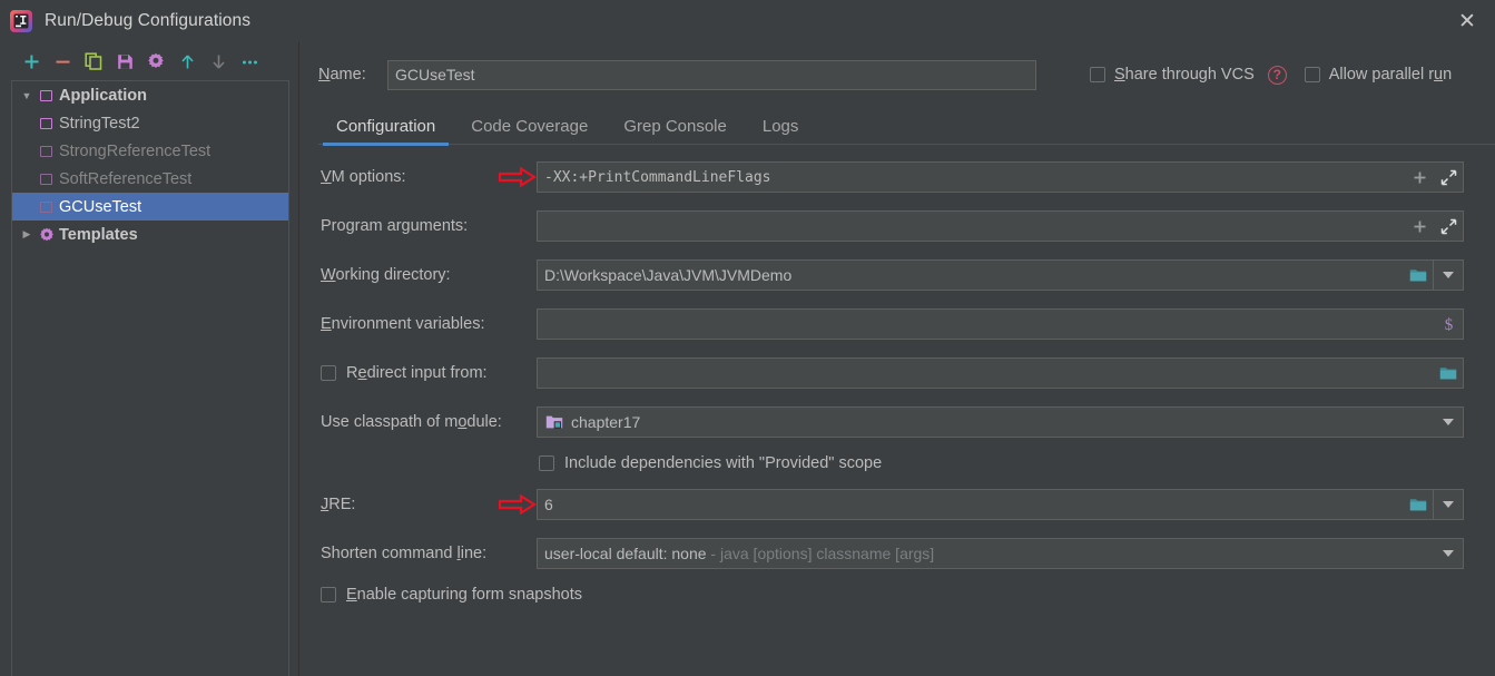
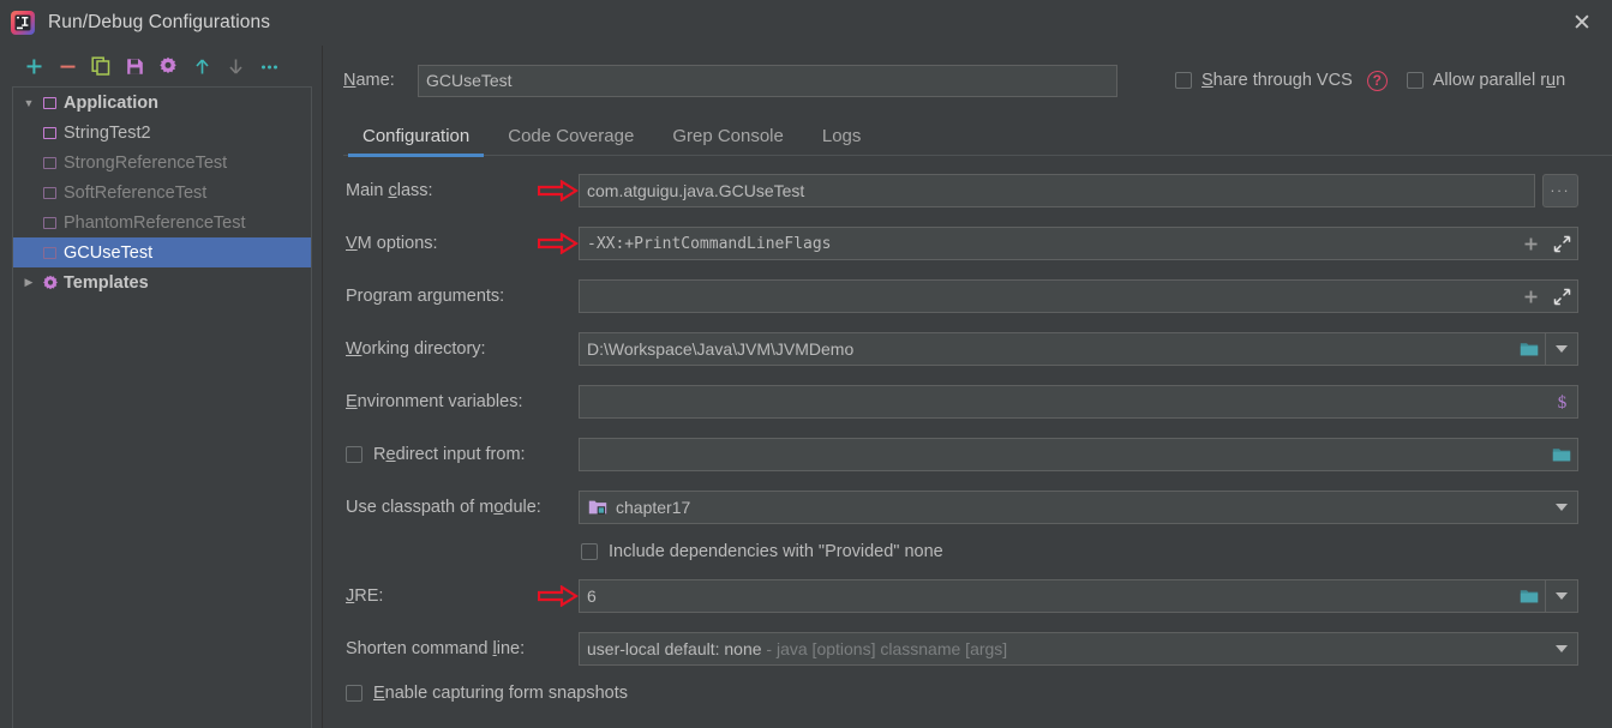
  Run/Debug Configurations
  ✕
  ▼
  Application
  StringTest2
  StrongReferenceTest
  SoftReferenceTest
+ PhantomReferenceTest
  GCUseTest
  ▶
  Templates
  Name:
  GCUseTest
  Share through VCS
  ?
  Allow parallel run
  Configuration
  Code Coverage
  Grep Console
  Logs
+ Main class:
+ com.atguigu.java.GCUseTest
+ ...
  VM options:
  -XX:+PrintCommandLineFlags
  Program arguments:
  Working directory:
  D:\Workspace\Java\JVM\JVMDemo
  Environment variables:
  $
  Redirect input from:
  Use classpath of module:
  chapter17
- Include dependencies with "Provided" scope
+ Include dependencies with "Provided" none
  JRE:
  6
  Shorten command line:
  user-local default: none - java [options] classname [args]
  Enable capturing form snapshots
